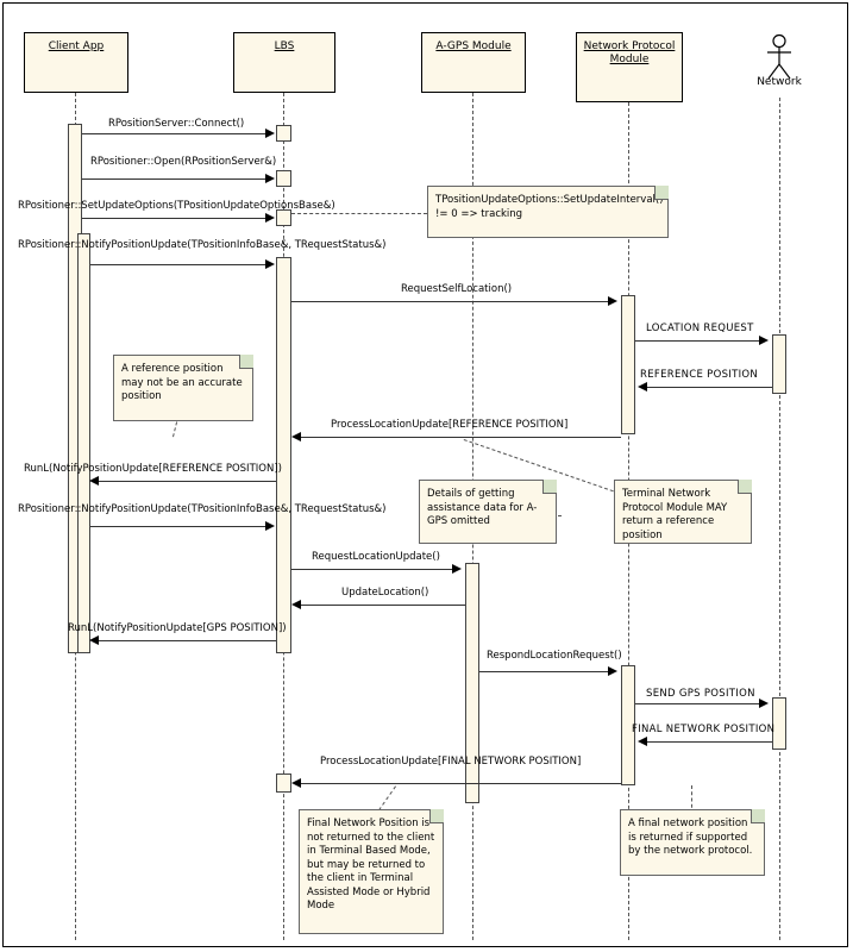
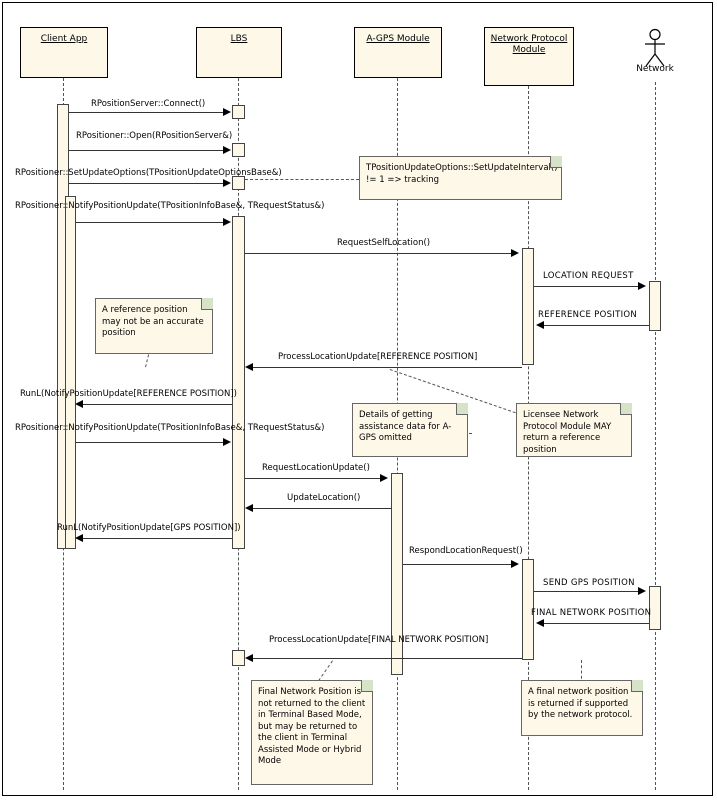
  Client App
  LBS
  A-GPS Module
  Network Protocol Module
  Network
  RPositionServer::Connect()
  RPositioner::Open(RPositionServer&)
  RPositioner::SetUpdateOptions(TPositionUpdateOptionsBase&)
  RPositioner::NotifyPositionUpdate(TPositionInfoBase&, TRequestStatus&)
  RequestSelfLocation()
  LOCATION REQUEST
  REFERENCE POSITION
  ProcessLocationUpdate[REFERENCE POSITION]
  RunL(NotifyPositionUpdate[REFERENCE POSITION])
  RPositioner::NotifyPositionUpdate(TPositionInfoBase&, TRequestStatus&)
  RequestLocationUpdate()
  UpdateLocation()
  RunL(NotifyPositionUpdate[GPS POSITION])
  RespondLocationRequest()
  SEND GPS POSITION
  FINAL NETWORK POSITION
  ProcessLocationUpdate[FINAL NETWORK POSITION]
- TPositionUpdateOptions::SetUpdateInterval() != 0 => tracking
+ TPositionUpdateOptions::SetUpdateInterval() != 1 => tracking
  A reference position may not be an accurate position
  Details of getting assistance data for A-GPS omitted
- Terminal Network Protocol Module MAY return a reference position
+ Licensee Network Protocol Module MAY return a reference position
  Final Network Position is not returned to the client in Terminal Based Mode, but may be returned to the client in Terminal Assisted Mode or Hybrid Mode
  A final network position is returned if supported by the network protocol.
